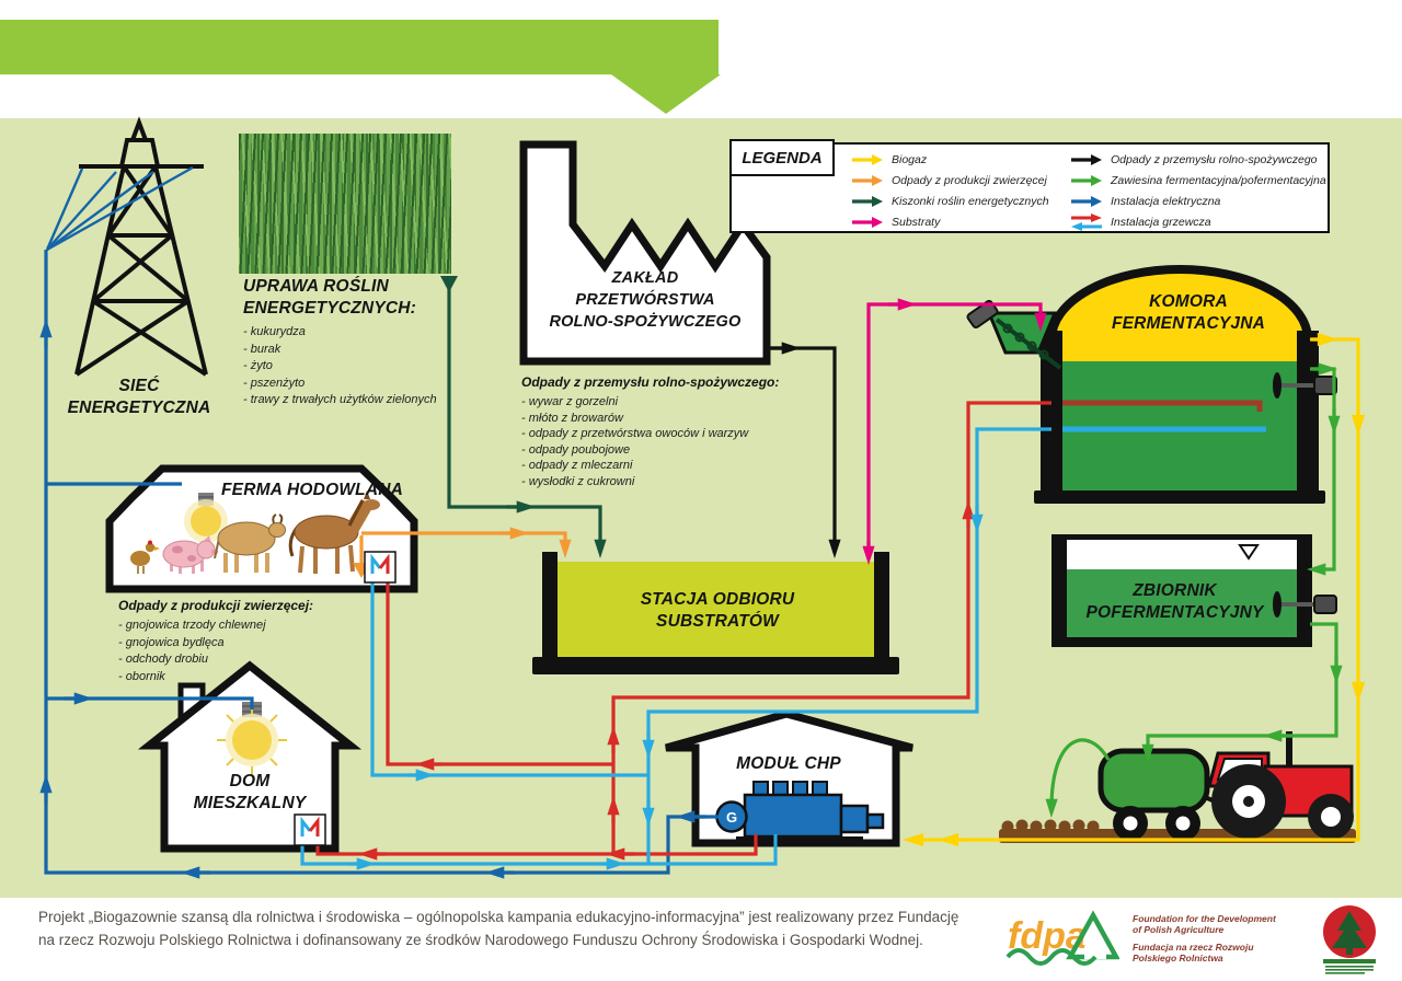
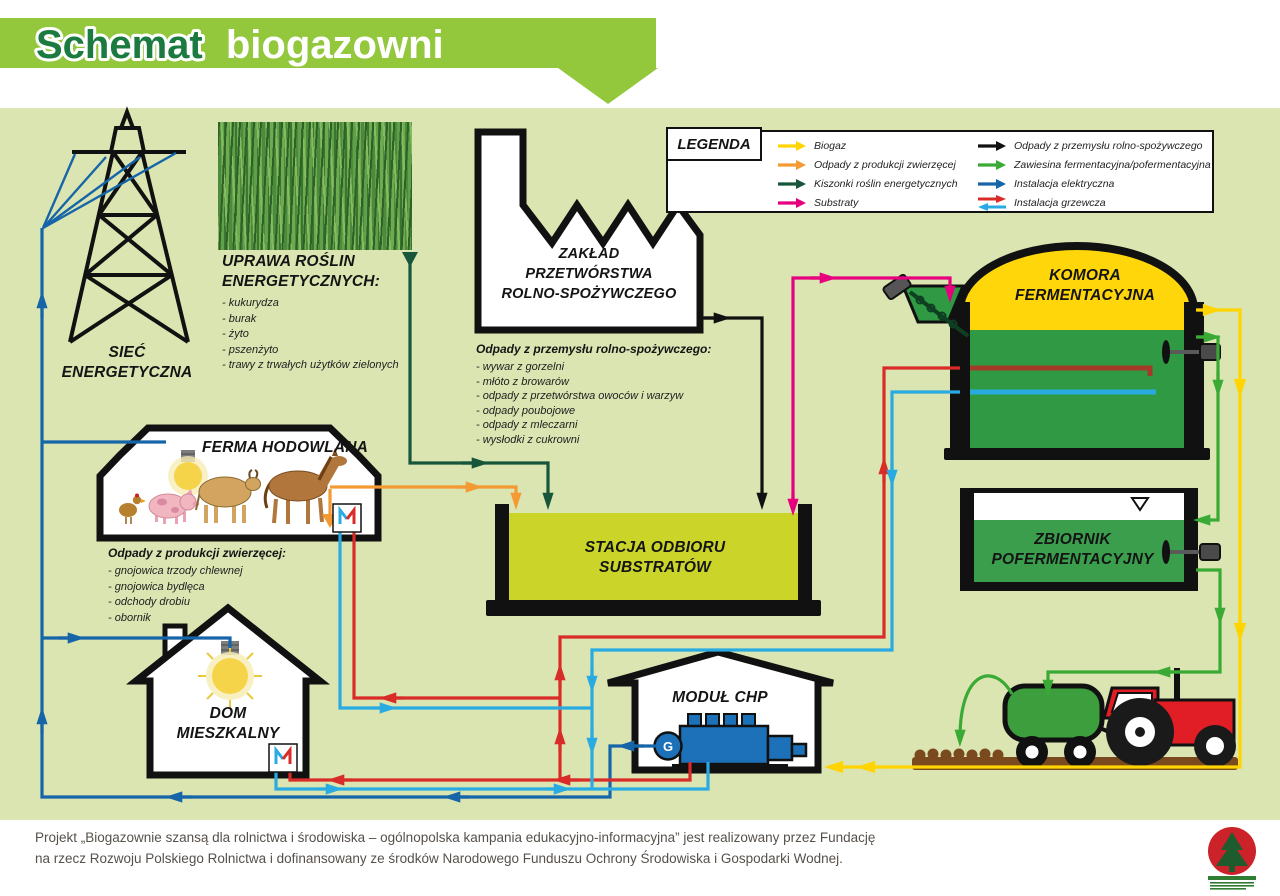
+ Schemat biogazowni
  G
  SIEĆ
  ENERGETYCZNA
  UPRAWA ROŚLIN
  ENERGETYCZNYCH:
  - kukurydza
  - burak
  - żyto
  - pszenżyto
  - trawy z trwałych użytków zielonych
  ZAKŁAD
  PRZETWÓRSTWA
  ROLNO-SPOŻYWCZEGO
  Odpady z przemysłu rolno-spożywczego:
  - wywar z gorzelni
  - młóto z browarów
  - odpady z przetwórstwa owoców i warzyw
  - odpady poubojowe
  - odpady z mleczarni
  - wysłodki z cukrowni
  FERMA HODOWLANA
  Odpady z produkcji zwierzęcej:
  - gnojowica trzody chlewnej
  - gnojowica bydlęca
  - odchody drobiu
  - obornik
  STACJA ODBIORU
  SUBSTRATÓW
  DOM
  MIESZKALNY
  MODUŁ CHP
  KOMORA
  FERMENTACYJNA
  ZBIORNIK
  POFERMENTACYJNY
  LEGENDA
  Biogaz
  Odpady z produkcji zwierzęcej
  Kiszonki roślin energetycznych
  Substraty
  Odpady z przemysłu rolno-spożywczego
  Zawiesina fermentacyjna/pofermentacyjna
  Instalacja elektryczna
  Instalacja grzewcza
  Projekt „Biogazownie szansą dla rolnictwa i środowiska – ogólnopolska kampania edukacyjno-informacyjna” jest realizowany przez Fundację
  na rzecz Rozwoju Polskiego Rolnictwa i dofinansowany ze środków Narodowego Funduszu Ochrony Środowiska i Gospodarki Wodnej.
- fdpa
- Foundation for the Development
- of Polish Agriculture
- Fundacja na rzecz Rozwoju
- Polskiego Rolnictwa
